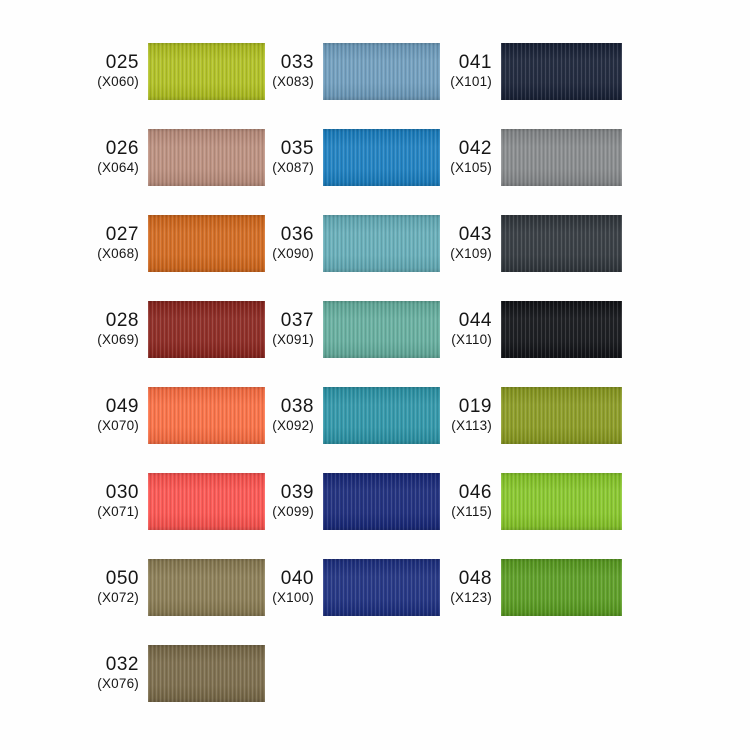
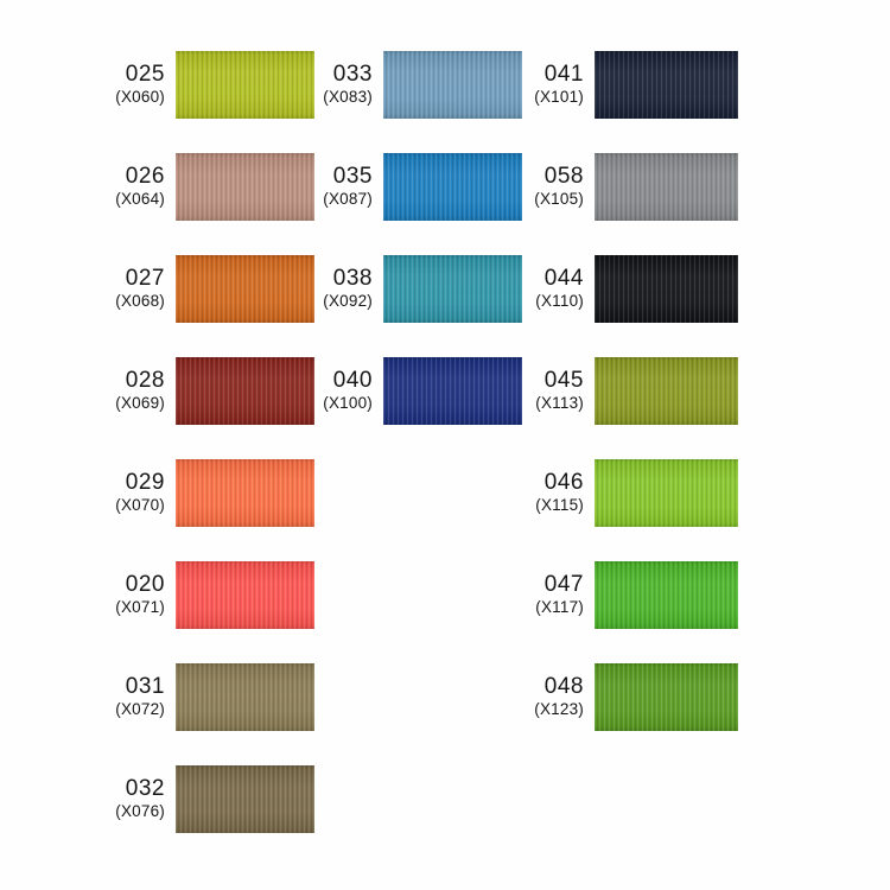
  025
  (X060)
  026
  (X064)
  027
  (X068)
  028
  (X069)
- 049
+ 029
  (X070)
- 030
+ 020
  (X071)
- 050
+ 031
  (X072)
  032
  (X076)
  033
  (X083)
  035
  (X087)
- 036
- (X090)
- 037
- (X091)
  038
  (X092)
- 039
- (X099)
  040
  (X100)
  041
  (X101)
- 042
+ 058
  (X105)
- 043
- (X109)
  044
  (X110)
- 019
+ 045
  (X113)
  046
  (X115)
+ 047
+ (X117)
  048
  (X123)
